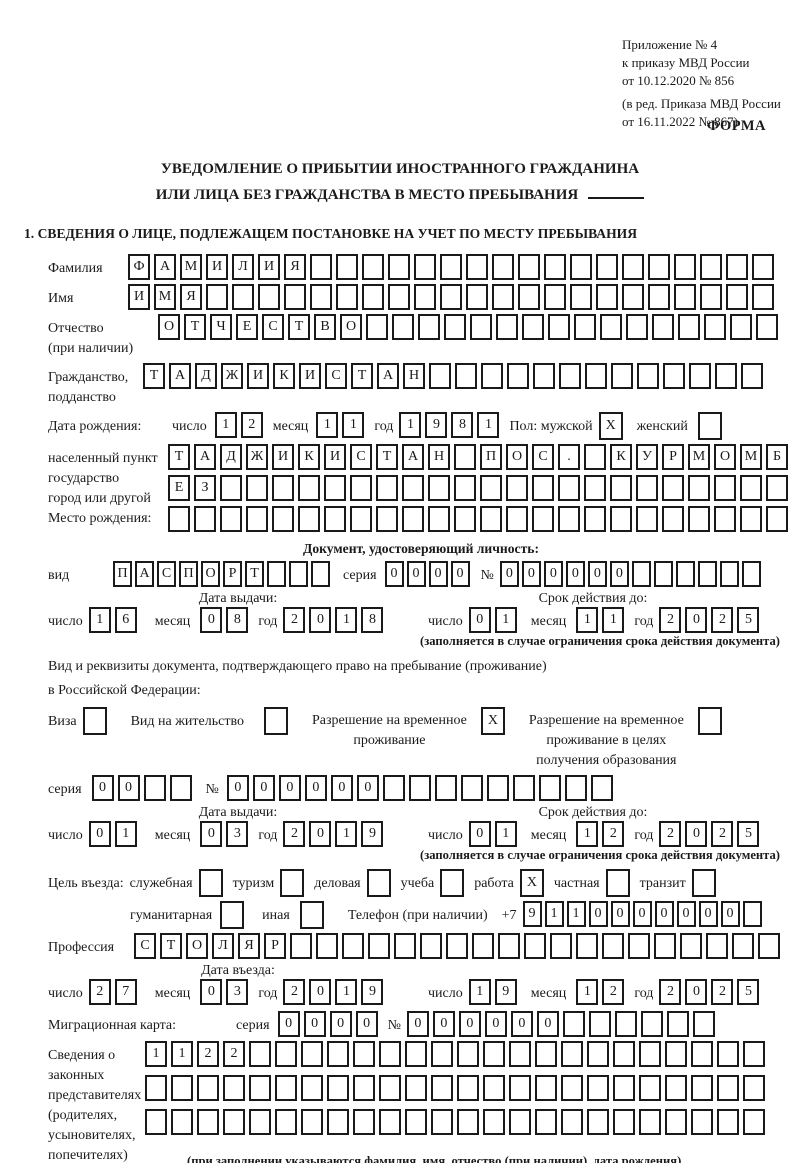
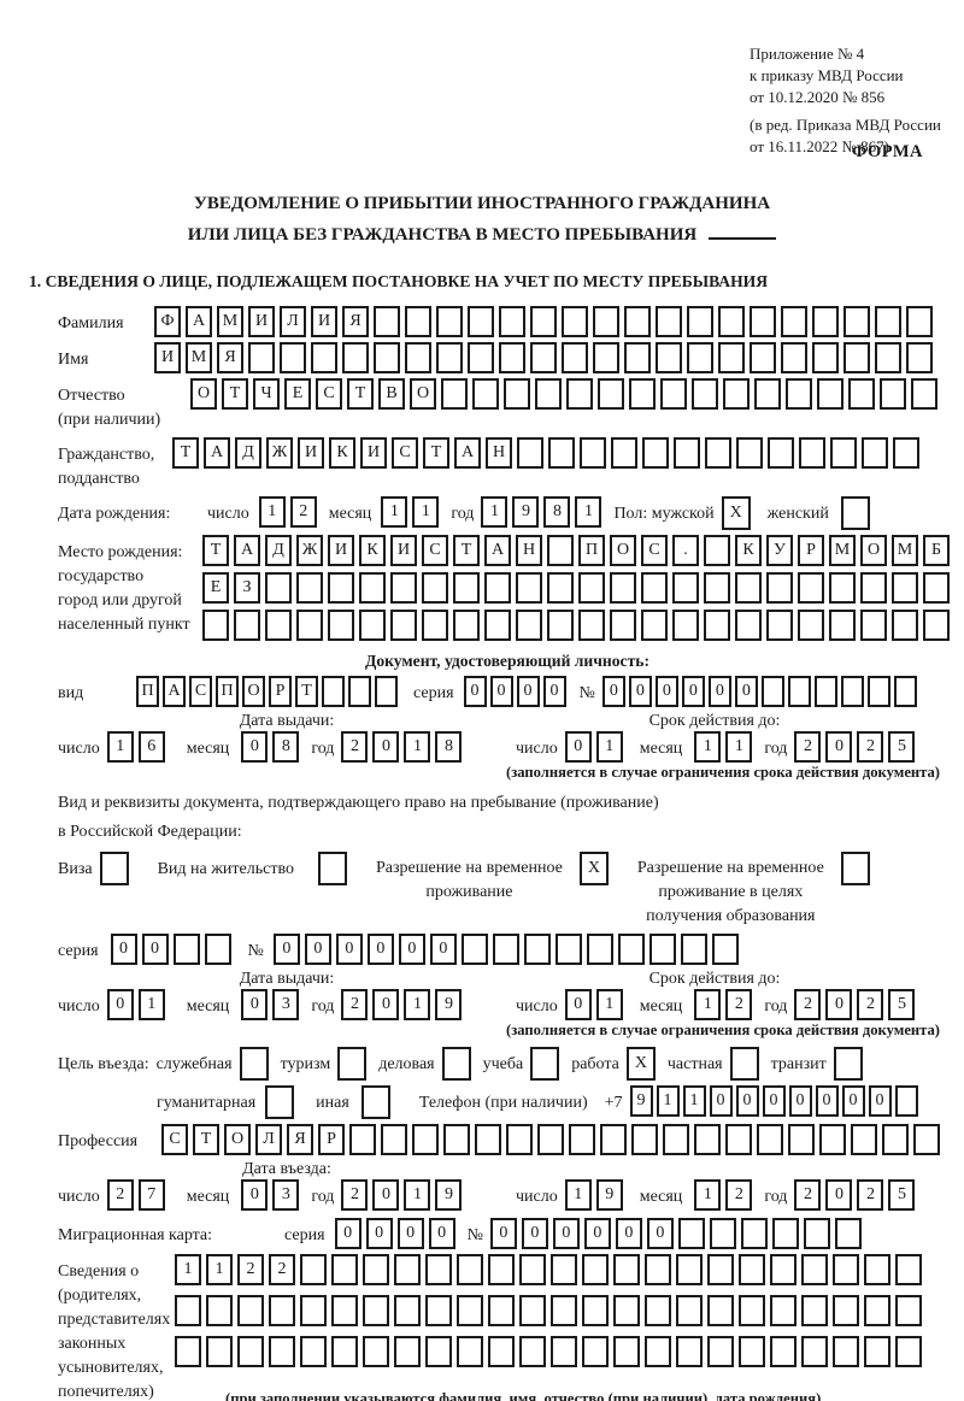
  Приложение № 4
  к приказу МВД России
  от 10.12.2020 № 856
  (в ред. Приказа МВД России
  от 16.11.2022 № 867)
  ФОРМА
  УВЕДОМЛЕНИЕ О ПРИБЫТИИ ИНОСТРАННОГО ГРАЖДАНИНА
  ИЛИ ЛИЦА БЕЗ ГРАЖДАНСТВА В МЕСТО ПРЕБЫВАНИЯ
  1. СВЕДЕНИЯ О ЛИЦЕ, ПОДЛЕЖАЩЕМ ПОСТАНОВКЕ НА УЧЕТ ПО МЕСТУ ПРЕБЫВАНИЯ
  Фамилия
  Ф А М И Л И Я
  Имя
  И М Я
  Отчество
  (при наличии)
  О Т Ч Е С Т В О
  Гражданство,
  подданство
  Т А Д Ж И К И С Т А Н
  Дата рождения:
  число
  1 2
  месяц
  1 1
  год
  1 9 8 1
  Пол: мужской
  X
  женский
- населенный пункт
+ Место рождения:
  государство
  город или другой
- Место рождения:
+ населенный пункт
  Т А Д Ж И К И С Т А Н П О С . К У Р М О М Б
  Е З
  Документ, удостоверяющий личность:
  вид
  П А С П О Р Т
  серия
  0 0 0 0
  №
  0 0 0 0 0 0
  Дата выдачи:
  Срок действия до:
  число
  1 6
  месяц
  0 8
  год
  2 0 1 8
  число
  0 1
  месяц
  1 1
  год
  2 0 2 5
  (заполняется в случае ограничения срока действия документа)
  Вид и реквизиты документа, подтверждающего право на пребывание (проживание)
  в Российской Федерации:
  Виза
  Вид на жительство
  Разрешение на временное
  проживание
  X
  Разрешение на временное
  проживание в целях
  получения образования
  серия
  0 0
  №
  0 0 0 0 0 0
  Дата выдачи:
  Срок действия до:
  число
  0 1
  месяц
  0 3
  год
  2 0 1 9
  число
  0 1
  месяц
  1 2
  год
  2 0 2 5
  (заполняется в случае ограничения срока действия документа)
  Цель въезда:
  служебная
  туризм
  деловая
  учеба
  работа
  X
  частная
  транзит
  гуманитарная
  иная
  Телефон (при наличии)
  +7
  9 1 1 0 0 0 0 0 0 0
  Профессия
  С Т О Л Я Р
  Дата въезда:
  число
  2 7
  месяц
  0 3
  год
  2 0 1 9
  число
  1 9
  месяц
  1 2
  год
  2 0 2 5
  Миграционная карта:
  серия
  0 0 0 0
  №
  0 0 0 0 0 0
  Сведения о
- законных
+ (родителях,
  представителях
- (родителях,
+ законных
  усыновителях,
  попечителях)
  1 1 2 2
  (при заполнении указываются фамилия, имя, отчество (при наличии), дата рождения)
